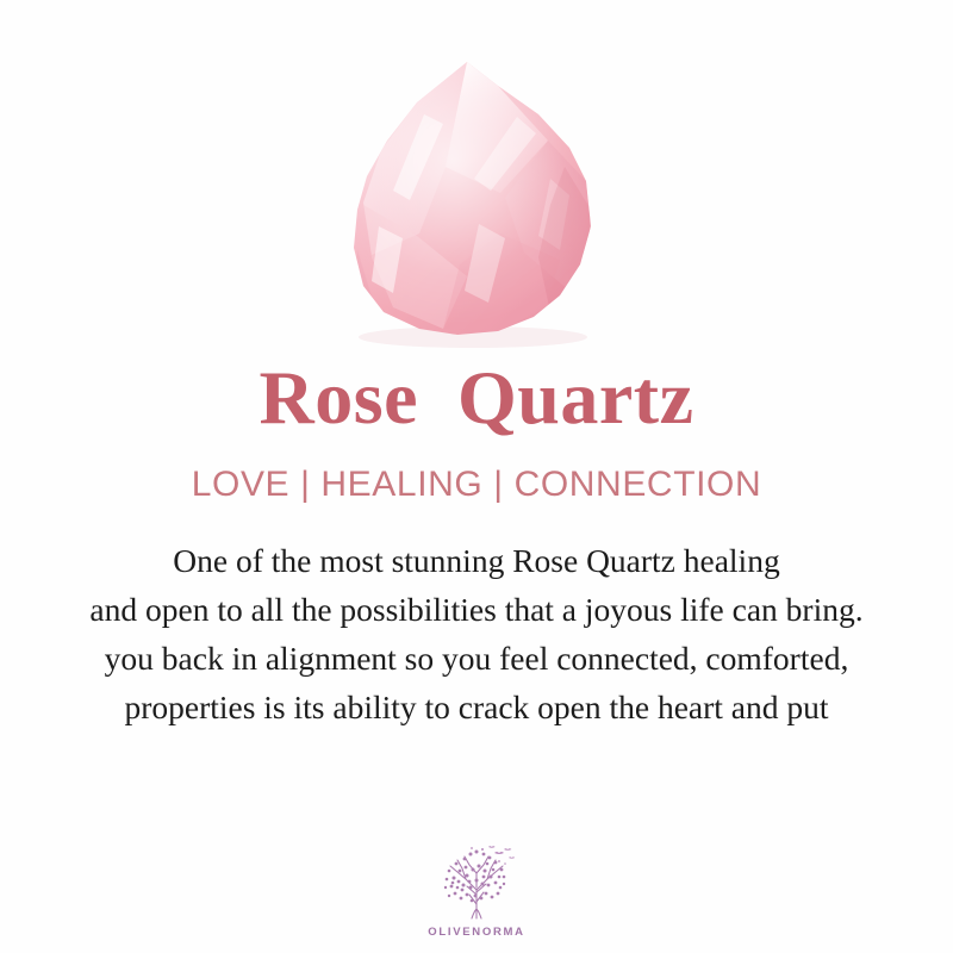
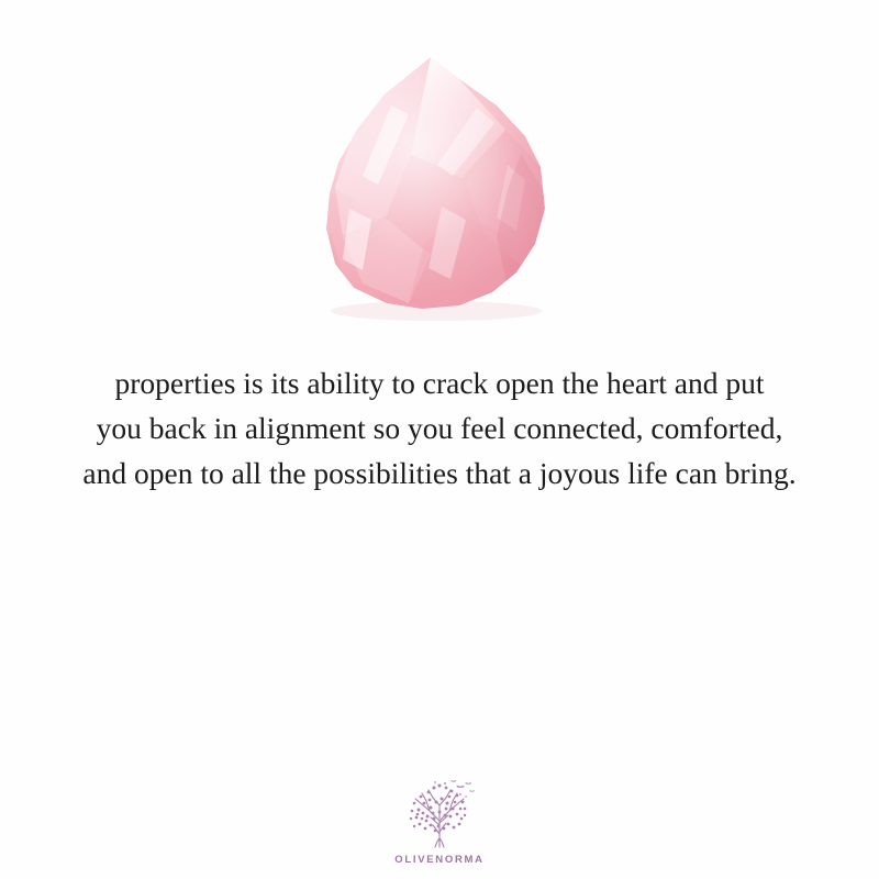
- Rose Quartz
- LOVE | HEALING | CONNECTION
- One of the most stunning Rose Quartz healing
- and open to all the possibilities that a joyous life can bring.
+ properties is its ability to crack open the heart and put
  you back in alignment so you feel connected, comforted,
- properties is its ability to crack open the heart and put
+ and open to all the possibilities that a joyous life can bring.
  OLIVENORMA
